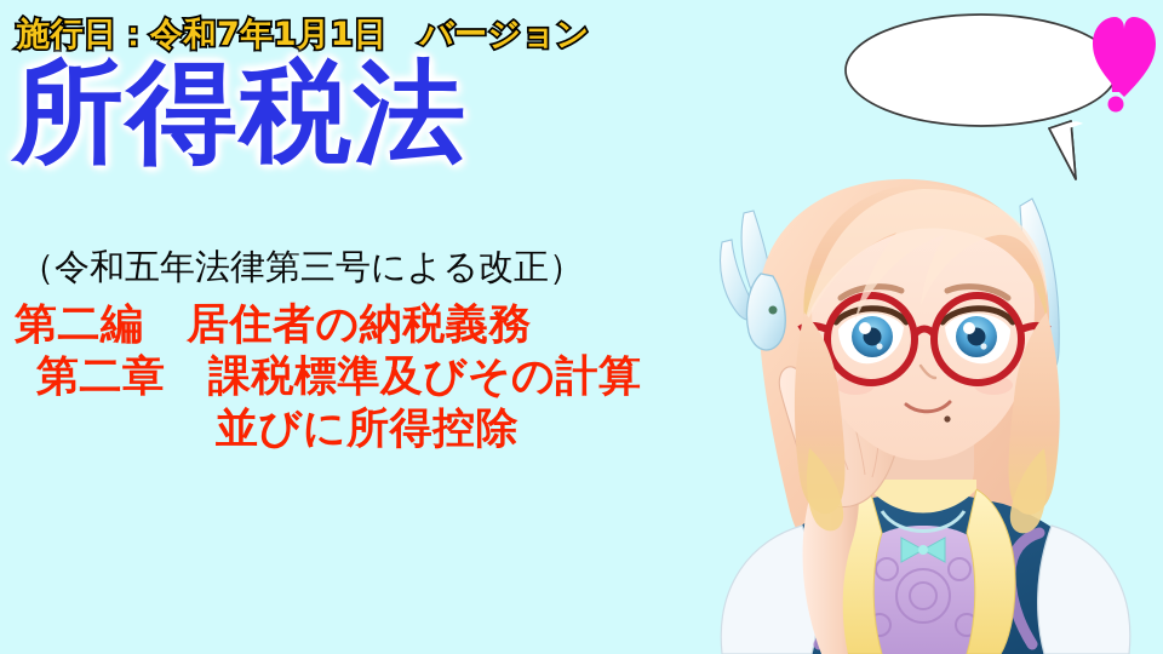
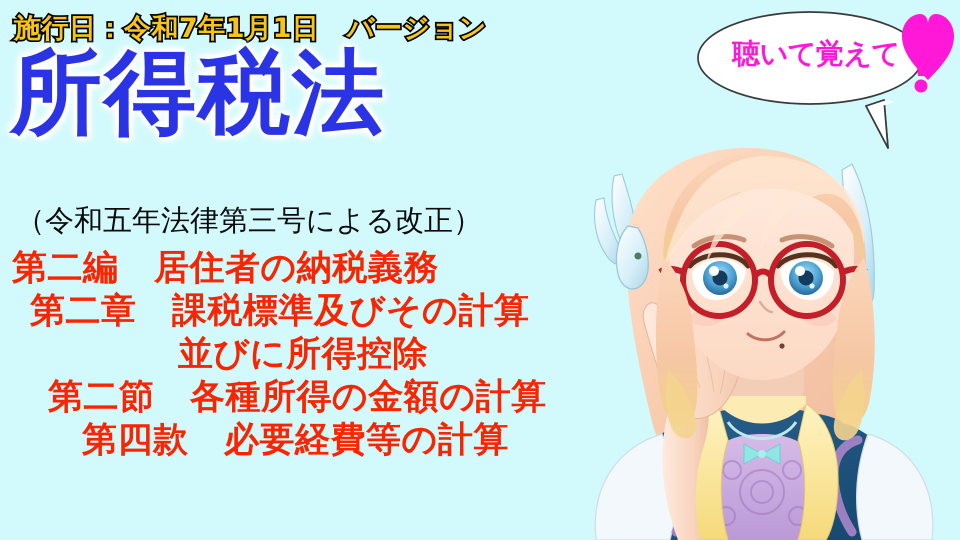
  施行日：令和7年1月1日 バージョン
  所得税法
  （令和五年法律第三号による改正）
  第二編 居住者の納税義務
  第二章 課税標準及びその計算
  並びに所得控除
+ 第二節 各種所得の金額の計算
+ 第四款 必要経費等の計算
+ 聴いて覚えて
